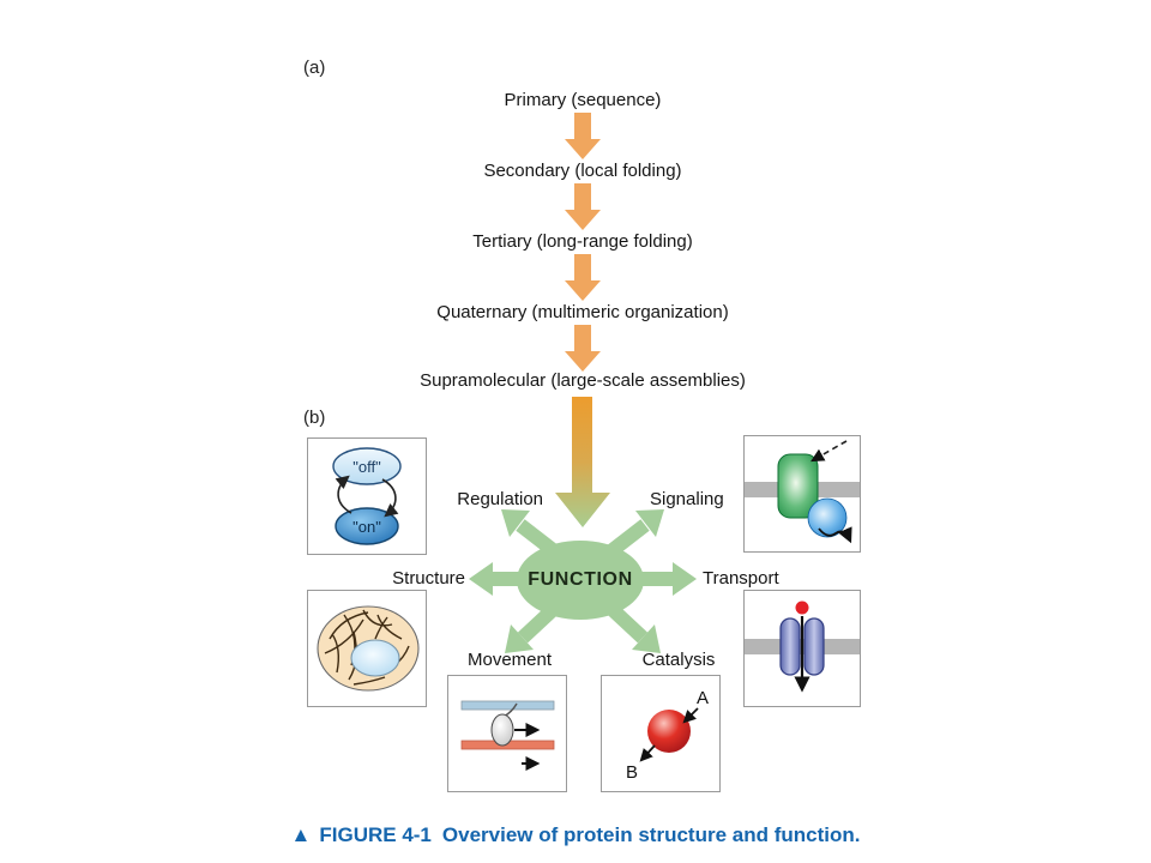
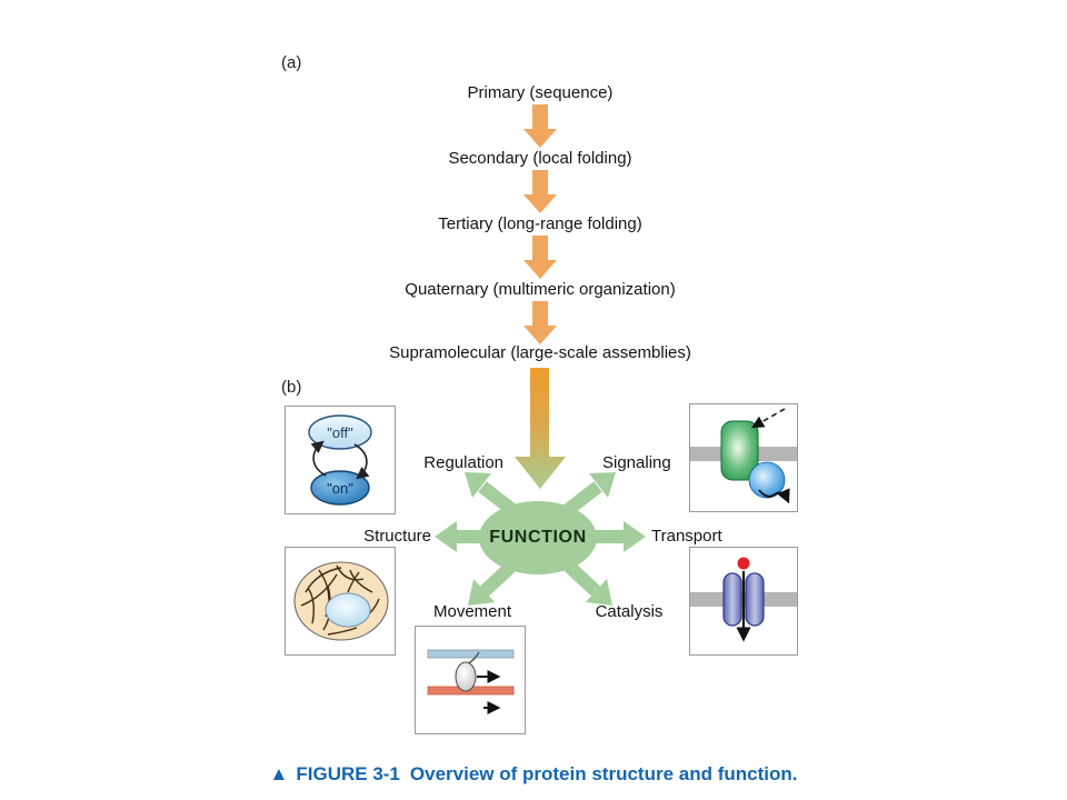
  (a)
  Primary (sequence)
  Secondary (local folding)
  Tertiary (long-range folding)
  Quaternary (multimeric organization)
  Supramolecular (large-scale assemblies)
  (b)
  FUNCTION
  Regulation
  Signaling
  Structure
  Transport
  Movement
  Catalysis
  "off"
  "on"
- A
- B
- ▲ FIGURE 4-1 Overview of protein structure and function.
+ ▲ FIGURE 3-1 Overview of protein structure and function.
